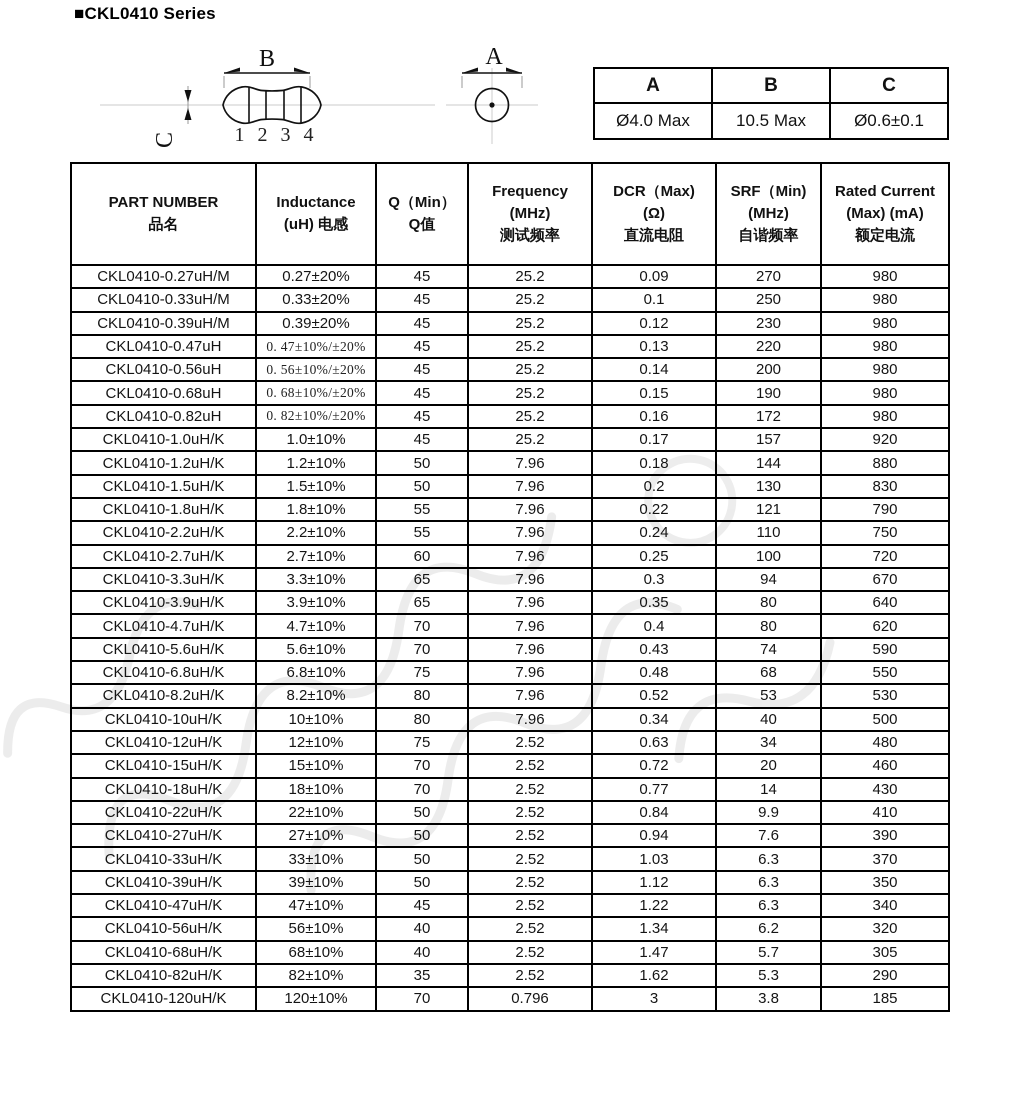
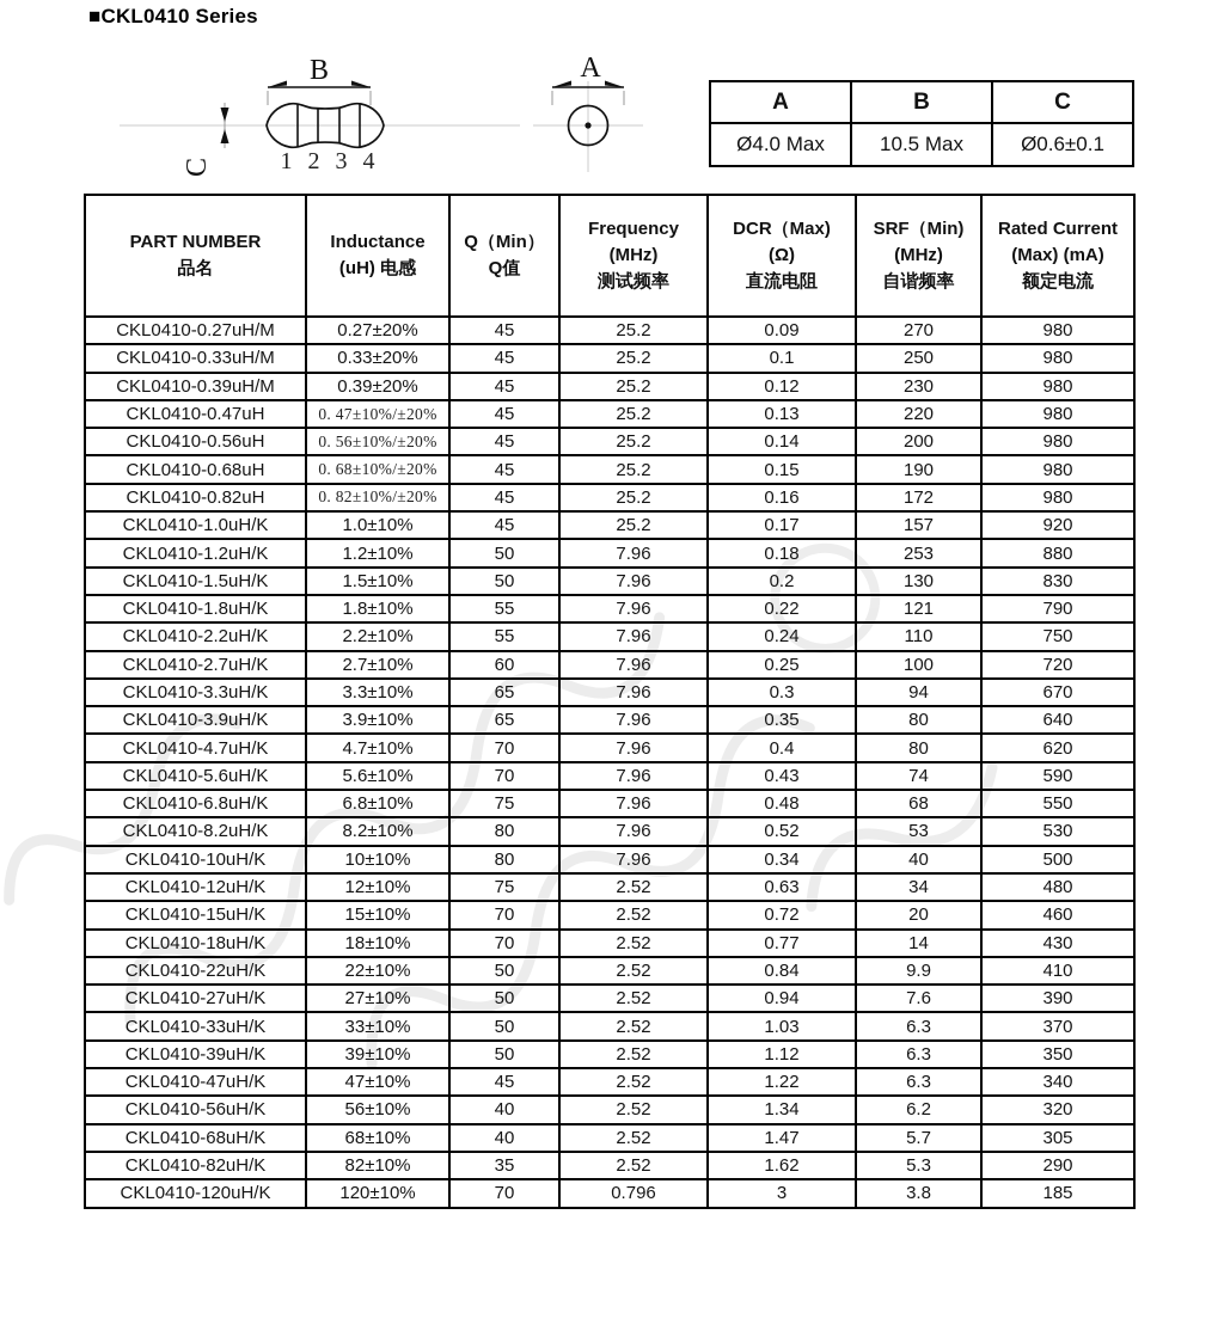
  ■CKL0410 Series
  B
  1 2 3 4
  A
  A	B	C
  Ø4.0 Max	10.5 Max	Ø0.6±0.1
  PART NUMBER品名	Inductance(uH) 电感	Q（Min）Q值	Frequency(MHz)测试频率	DCR（Max)(Ω)直流电阻	SRF（Min)(MHz)自谐频率	Rated Current(Max) (mA)额定电流
  CKL0410-0.27uH/M	0.27±20%	45	25.2	0.09	270	980
  CKL0410-0.33uH/M	0.33±20%	45	25.2	0.1	250	980
  CKL0410-0.39uH/M	0.39±20%	45	25.2	0.12	230	980
  CKL0410-0.47uH	0. 47±10%/±20%	45	25.2	0.13	220	980
  CKL0410-0.56uH	0. 56±10%/±20%	45	25.2	0.14	200	980
  CKL0410-0.68uH	0. 68±10%/±20%	45	25.2	0.15	190	980
  CKL0410-0.82uH	0. 82±10%/±20%	45	25.2	0.16	172	980
  CKL0410-1.0uH/K	1.0±10%	45	25.2	0.17	157	920
- CKL0410-1.2uH/K	1.2±10%	50	7.96	0.18	144	880
+ CKL0410-1.2uH/K	1.2±10%	50	7.96	0.18	253	880
  CKL0410-1.5uH/K	1.5±10%	50	7.96	0.2	130	830
  CKL0410-1.8uH/K	1.8±10%	55	7.96	0.22	121	790
  CKL0410-2.2uH/K	2.2±10%	55	7.96	0.24	110	750
  CKL0410-2.7uH/K	2.7±10%	60	7.96	0.25	100	720
  CKL0410-3.3uH/K	3.3±10%	65	7.96	0.3	94	670
  CKL0410-3.9uH/K	3.9±10%	65	7.96	0.35	80	640
  CKL0410-4.7uH/K	4.7±10%	70	7.96	0.4	80	620
  CKL0410-5.6uH/K	5.6±10%	70	7.96	0.43	74	590
  CKL0410-6.8uH/K	6.8±10%	75	7.96	0.48	68	550
  CKL0410-8.2uH/K	8.2±10%	80	7.96	0.52	53	530
  CKL0410-10uH/K	10±10%	80	7.96	0.34	40	500
  CKL0410-12uH/K	12±10%	75	2.52	0.63	34	480
  CKL0410-15uH/K	15±10%	70	2.52	0.72	20	460
  CKL0410-18uH/K	18±10%	70	2.52	0.77	14	430
  CKL0410-22uH/K	22±10%	50	2.52	0.84	9.9	410
  CKL0410-27uH/K	27±10%	50	2.52	0.94	7.6	390
  CKL0410-33uH/K	33±10%	50	2.52	1.03	6.3	370
  CKL0410-39uH/K	39±10%	50	2.52	1.12	6.3	350
  CKL0410-47uH/K	47±10%	45	2.52	1.22	6.3	340
  CKL0410-56uH/K	56±10%	40	2.52	1.34	6.2	320
  CKL0410-68uH/K	68±10%	40	2.52	1.47	5.7	305
  CKL0410-82uH/K	82±10%	35	2.52	1.62	5.3	290
  CKL0410-120uH/K	120±10%	70	0.796	3	3.8	185
